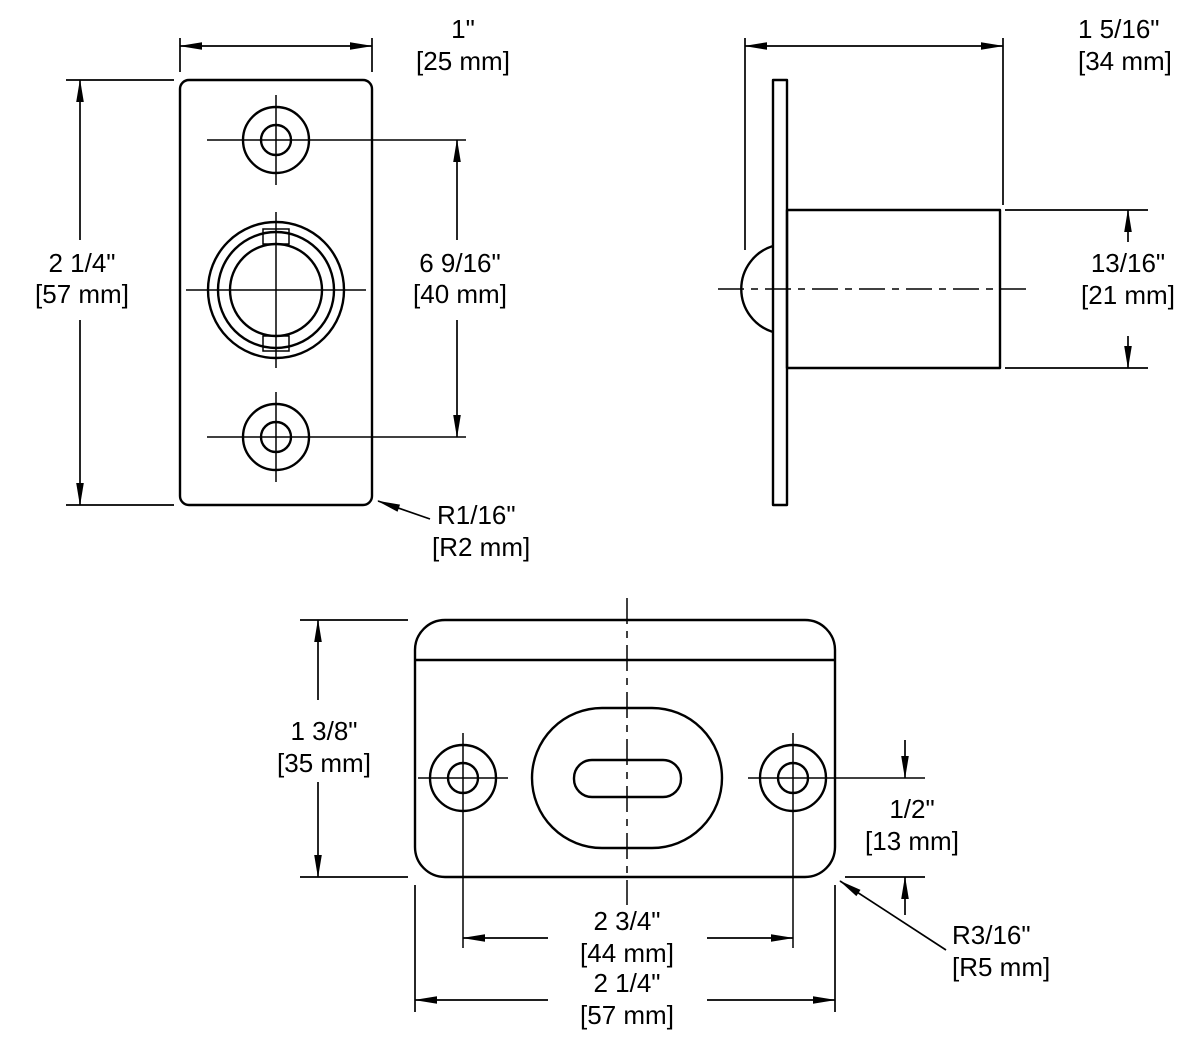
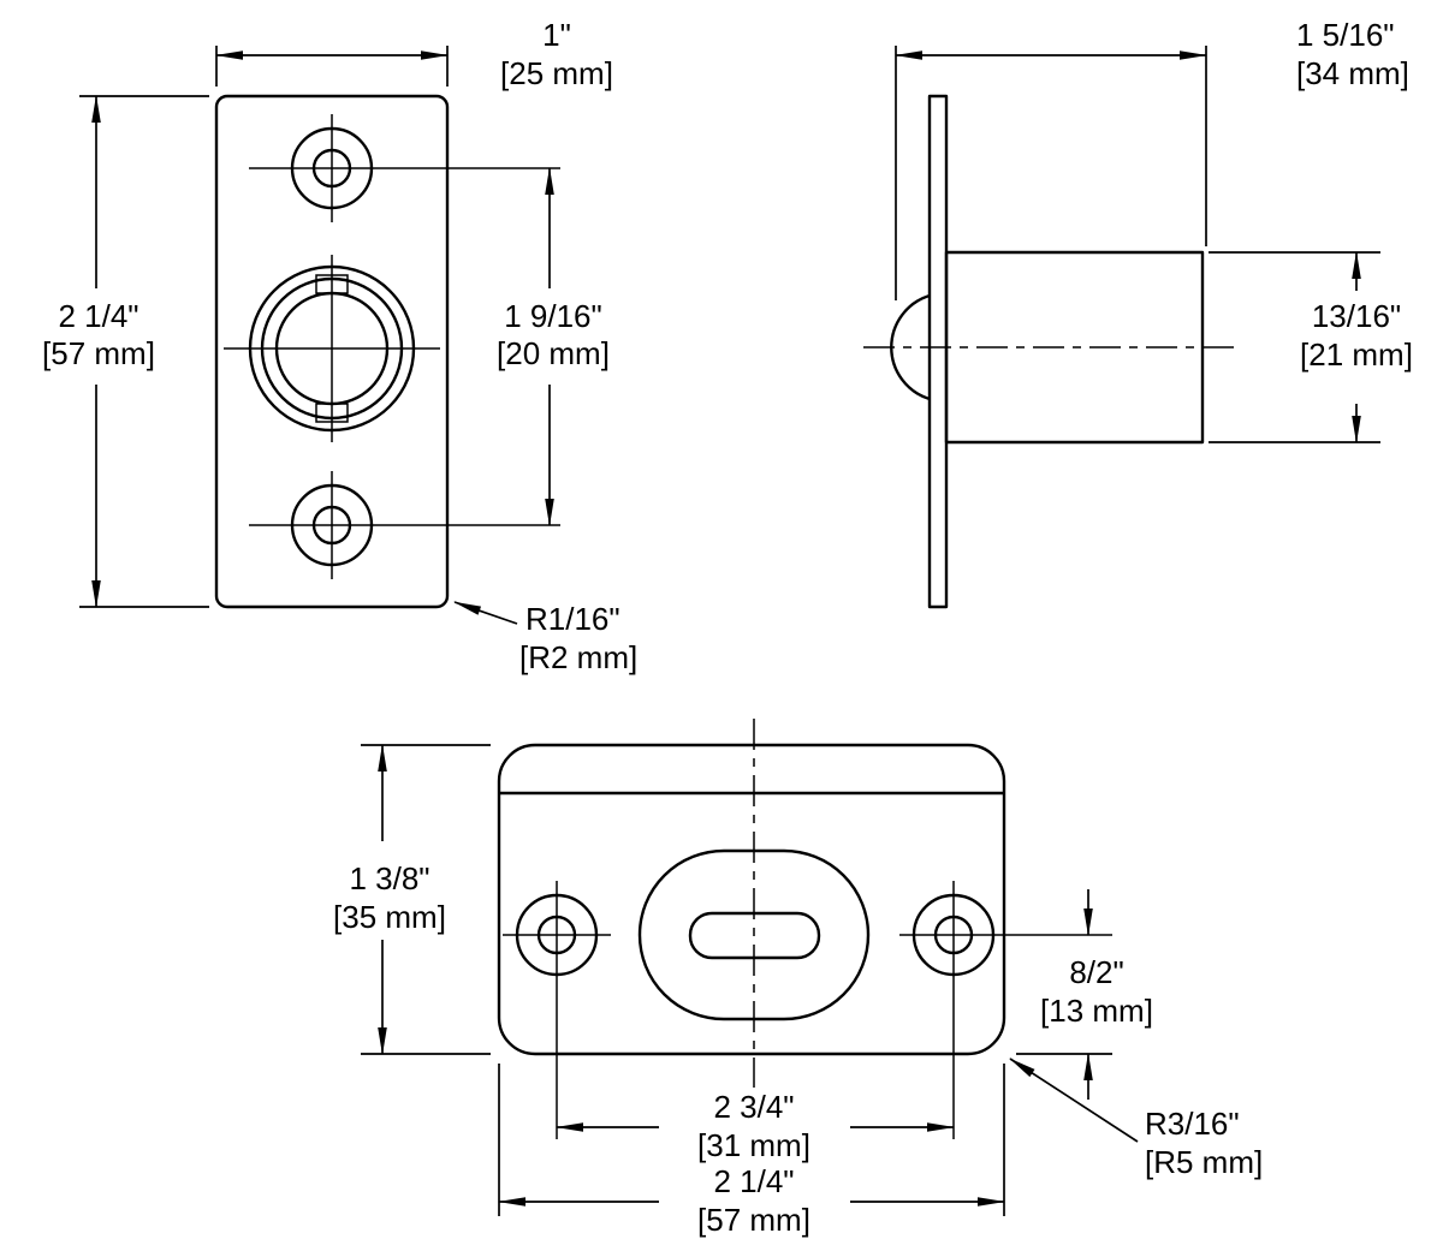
  1"
  [25 mm]
  2 1/4"
  [57 mm]
- 6 9/16"
+ 1 9/16"
- [40 mm]
+ [20 mm]
  R1/16"
  [R2 mm]
  1 5/16"
  [34 mm]
  13/16"
  [21 mm]
  1 3/8"
  [35 mm]
- 1/2"
+ 8/2"
  [13 mm]
  2 3/4"
- [44 mm]
+ [31 mm]
  2 1/4"
  [57 mm]
  R3/16"
  [R5 mm]
